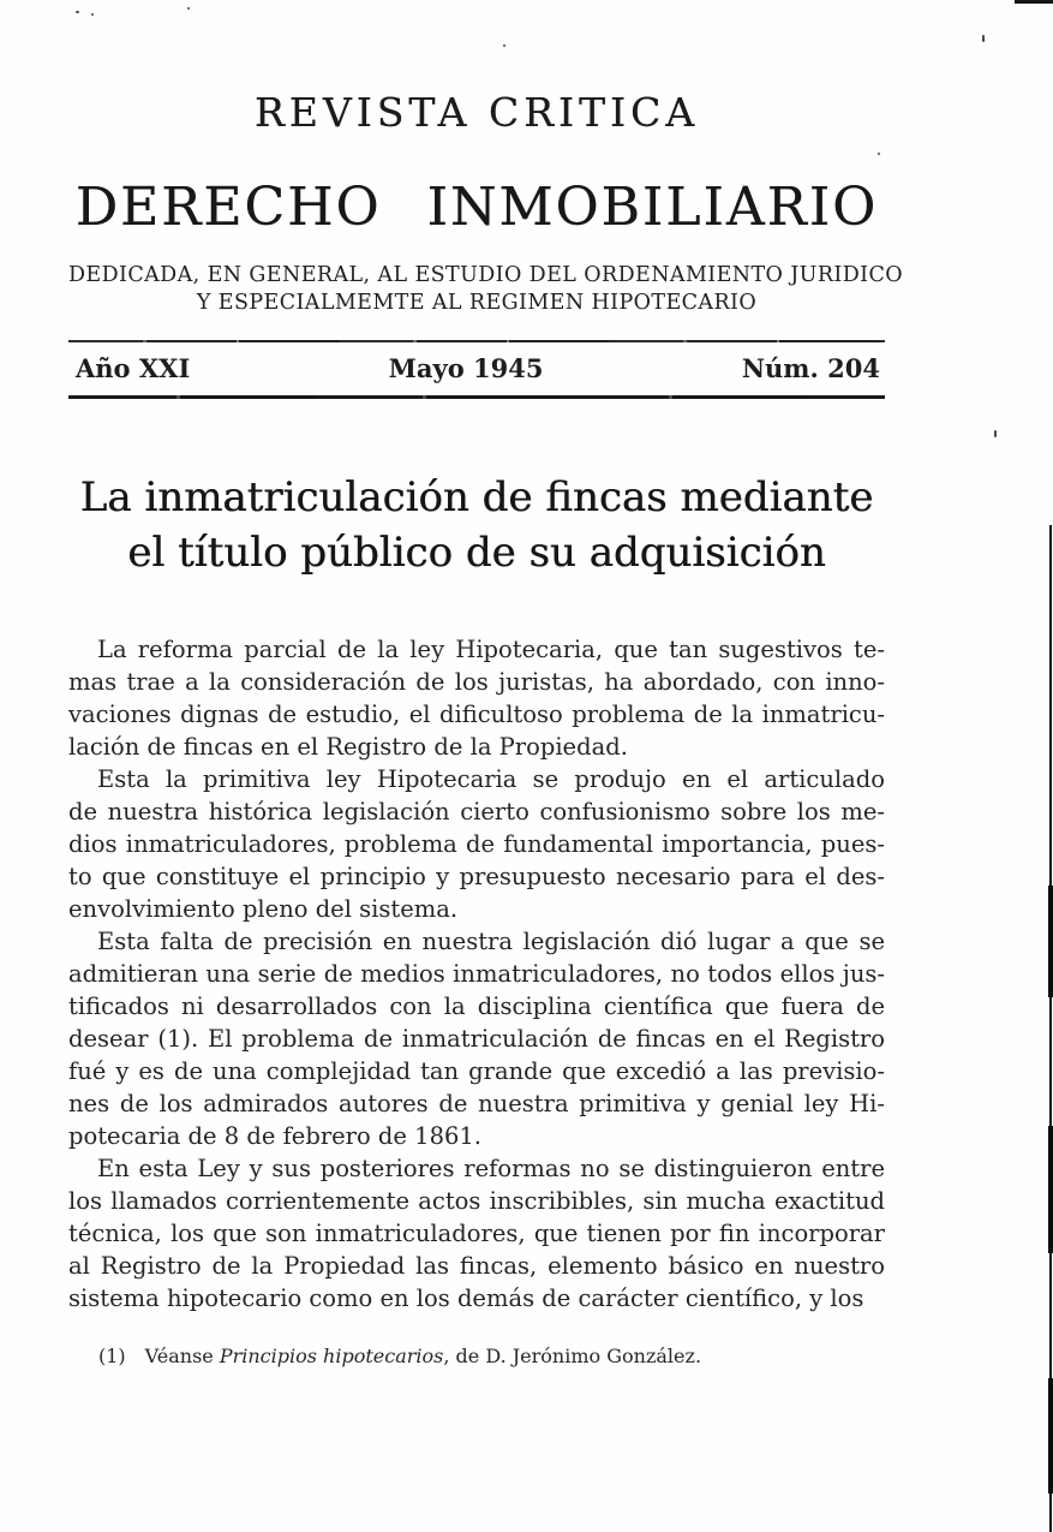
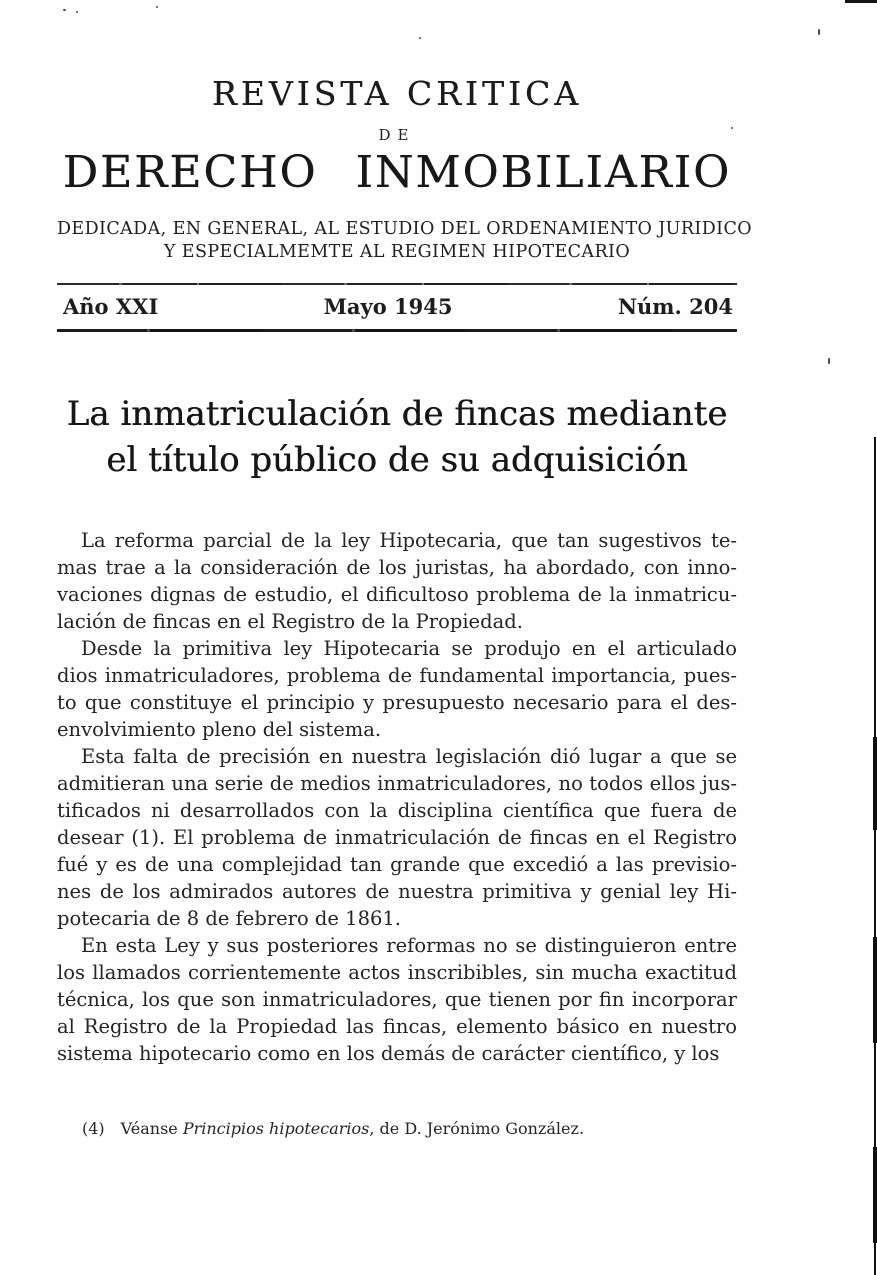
  REVISTA CRITICA
+ DE
  DERECHO INMOBILIARIO
  DEDICADA, EN GENERAL, AL ESTUDIO DEL ORDENAMIENTO JURIDICO
  Y ESPECIALMEMTE AL REGIMEN HIPOTECARIO
  Año XXI
  Mayo 1945
  Núm. 204
  La inmatriculación de fincas mediante
  el título público de su adquisición
  La reforma parcial de la ley Hipotecaria, que tan sugestivos te-
  mas trae a la consideración de los juristas, ha abordado, con inno-
  vaciones dignas de estudio, el dificultoso problema de la inmatricu-
  lación de fincas en el Registro de la Propiedad.
- Esta la primitiva ley Hipotecaria se produjo en el articulado
+ Desde la primitiva ley Hipotecaria se produjo en el articulado
- de nuestra histórica legislación cierto confusionismo sobre los me-
  dios inmatriculadores, problema de fundamental importancia, pues-
  to que constituye el principio y presupuesto necesario para el des-
  envolvimiento pleno del sistema.
  Esta falta de precisión en nuestra legislación dió lugar a que se
  admitieran una serie de medios inmatriculadores, no todos ellos jus-
  tificados ni desarrollados con la disciplina científica que fuera de
  desear (1). El problema de inmatriculación de fincas en el Registro
  fué y es de una complejidad tan grande que excedió a las previsio-
  nes de los admirados autores de nuestra primitiva y genial ley Hi-
  potecaria de 8 de febrero de 1861.
  En esta Ley y sus posteriores reformas no se distinguieron entre
  los llamados corrientemente actos inscribibles, sin mucha exactitud
  técnica, los que son inmatriculadores, que tienen por fin incorporar
  al Registro de la Propiedad las fincas, elemento básico en nuestro
  sistema hipotecario como en los demás de carácter científico, y los
- (1) Véanse Principios hipotecarios, de D. Jerónimo González.
+ (4) Véanse Principios hipotecarios, de D. Jerónimo González.
